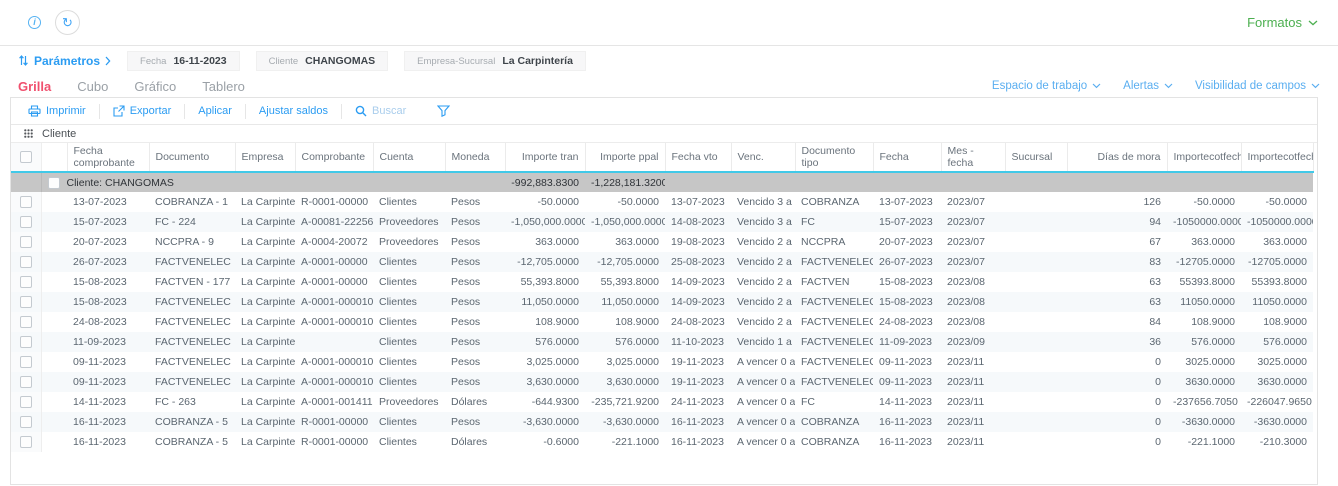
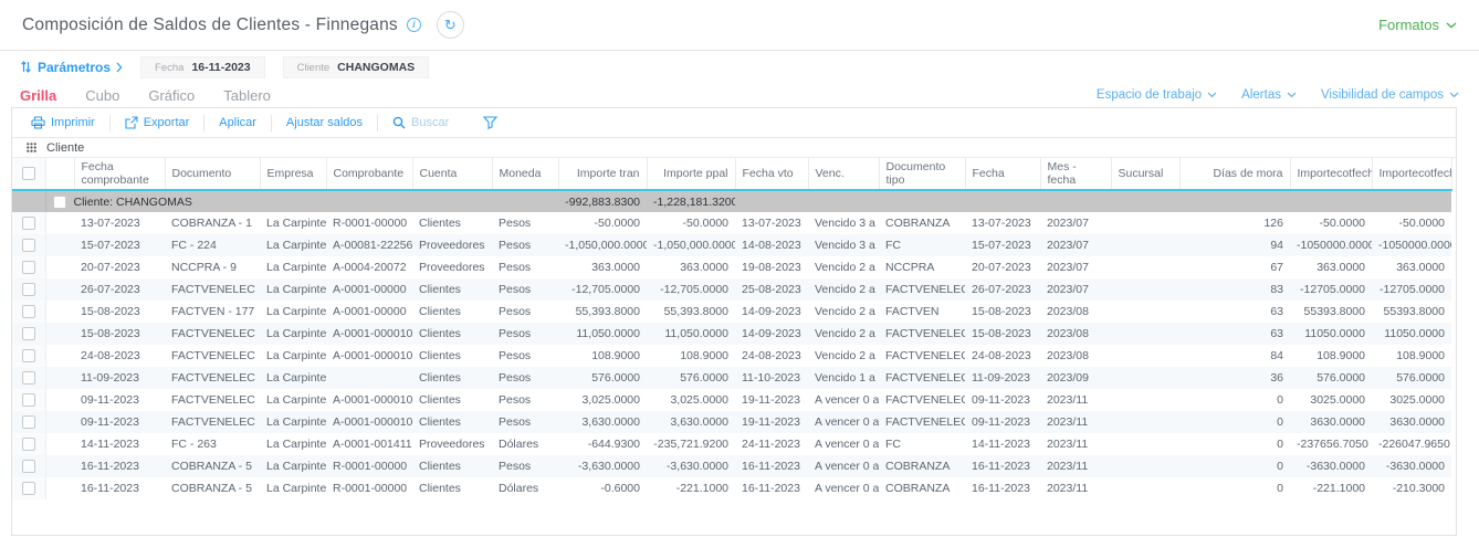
+ Composición de Saldos de Clientes - Finnegans
  i
  ↻
  Formatos
  Parámetros
  Fecha
  16-11-2023
  Cliente
  CHANGOMAS
- Empresa-Sucursal
- La Carpintería
  Grilla
  Cubo
  Gráfico
  Tablero
  Espacio de trabajo
  Alertas
  Visibilidad de campos
  Imprimir
  Exportar
  Aplicar
  Ajustar saldos
  Buscar
  Cliente
  		Fecha comprobante	Documento	Empresa	Comprobante	Cuenta	Moneda	Importe tran	Importe ppal	Fecha vto	Venc.	Documento tipo	Fecha	Mes - fecha	Sucursal	Días de mora	Importecotfech	Importecotfec
  	Cliente: CHANGOMAS	-992,883.8300	-1,228,181.3200
  		13-07-2023	COBRANZA - 1	La Carpinte	R-0001-00000	Clientes	Pesos	-50.0000	-50.0000	13-07-2023	Vencido 3 a	COBRANZA	13-07-2023	2023/07		126	-50.0000	-50.0000
  		15-07-2023	FC - 224	La Carpinte	A-00081-22256	Proveedores	Pesos	-1,050,000.0000	-1,050,000.0000	14-08-2023	Vencido 3 a	FC	15-07-2023	2023/07		94	-1050000.0000	-1050000.000
  		20-07-2023	NCCPRA - 9	La Carpinte	A-0004-20072	Proveedores	Pesos	363.0000	363.0000	19-08-2023	Vencido 2 a	NCCPRA	20-07-2023	2023/07		67	363.0000	363.0000
  		26-07-2023	FACTVENELEC	La Carpinte	A-0001-00000	Clientes	Pesos	-12,705.0000	-12,705.0000	25-08-2023	Vencido 2 a	FACTVENELE	26-07-2023	2023/07		83	-12705.0000	-12705.0000
  		15-08-2023	FACTVEN - 177	La Carpinte	A-0001-00000	Clientes	Pesos	55,393.8000	55,393.8000	14-09-2023	Vencido 2 a	FACTVEN	15-08-2023	2023/08		63	55393.8000	55393.8000
  		15-08-2023	FACTVENELEC	La Carpinte	A-0001-000010	Clientes	Pesos	11,050.0000	11,050.0000	14-09-2023	Vencido 2 a	FACTVENELE	15-08-2023	2023/08		63	11050.0000	11050.0000
  		24-08-2023	FACTVENELEC	La Carpinte	A-0001-000010	Clientes	Pesos	108.9000	108.9000	24-08-2023	Vencido 2 a	FACTVENELE	24-08-2023	2023/08		84	108.9000	108.9000
  		11-09-2023	FACTVENELEC	La Carpinte		Clientes	Pesos	576.0000	576.0000	11-10-2023	Vencido 1 a	FACTVENELE	11-09-2023	2023/09		36	576.0000	576.0000
  		09-11-2023	FACTVENELEC	La Carpinte	A-0001-000010	Clientes	Pesos	3,025.0000	3,025.0000	19-11-2023	A vencer 0 a	FACTVENELE	09-11-2023	2023/11		0	3025.0000	3025.0000
  		09-11-2023	FACTVENELEC	La Carpinte	A-0001-000010	Clientes	Pesos	3,630.0000	3,630.0000	19-11-2023	A vencer 0 a	FACTVENELE	09-11-2023	2023/11		0	3630.0000	3630.0000
  		14-11-2023	FC - 263	La Carpinte	A-0001-001411	Proveedores	Dólares	-644.9300	-235,721.9200	24-11-2023	A vencer 0 a	FC	14-11-2023	2023/11		0	-237656.7050	-226047.9650
  		16-11-2023	COBRANZA - 5	La Carpinte	R-0001-00000	Clientes	Pesos	-3,630.0000	-3,630.0000	16-11-2023	A vencer 0 a	COBRANZA	16-11-2023	2023/11		0	-3630.0000	-3630.0000
  		16-11-2023	COBRANZA - 5	La Carpinte	R-0001-00000	Clientes	Dólares	-0.6000	-221.1000	16-11-2023	A vencer 0 a	COBRANZA	16-11-2023	2023/11		0	-221.1000	-210.3000
